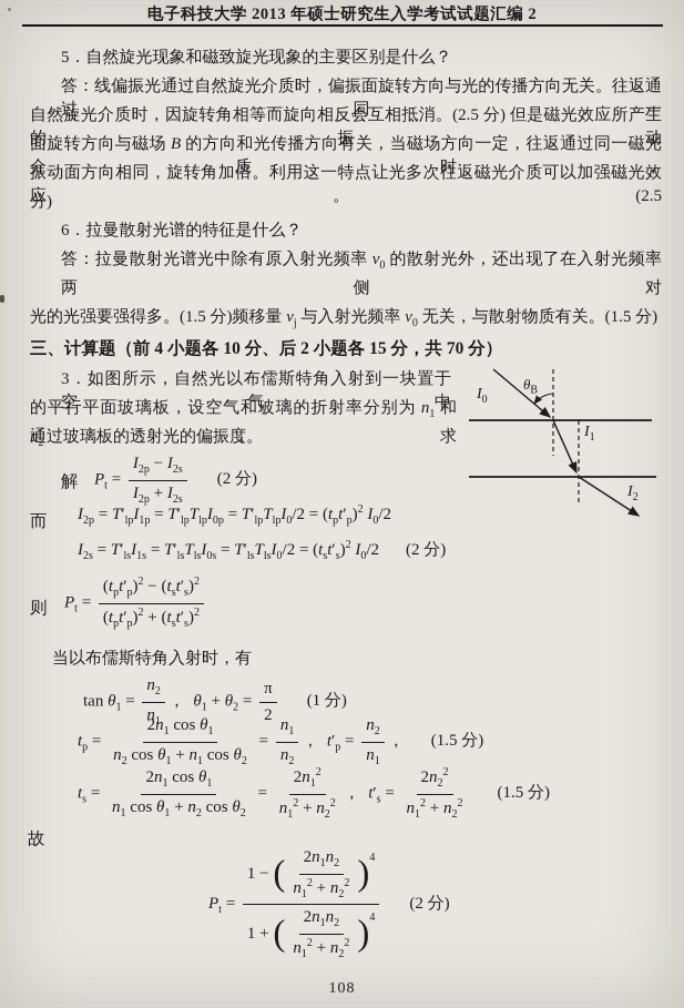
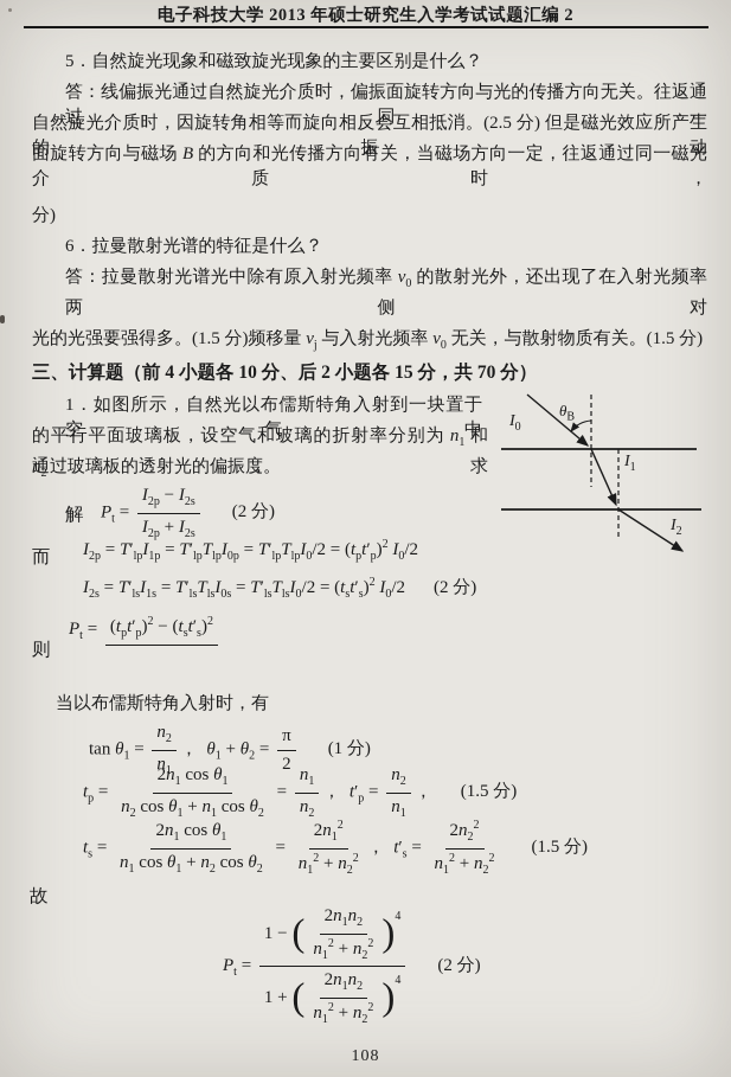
  电子科技大学 2013 年硕士研究生入学考试试题汇编 2
  5．自然旋光现象和磁致旋光现象的主要区别是什么？
  答：线偏振光通过自然旋光介质时，偏振面旋转方向与光的传播方向无关。往返通过同一
  自然旋光介质时，因旋转角相等而旋向相反会互相抵消。(2.5 分) 但是磁光效应所产生的振动
  面旋转方向与磁场 B 的方向和光传播方向有关，当磁场方向一定，往返通过同一磁光介质时，
- 振动面方向相同，旋转角加倍。利用这一特点让光多次往返磁光介质可以加强磁光效应。(2.5
  分)
  6．拉曼散射光谱的特征是什么？
  答：拉曼散射光谱光中除有原入射光频率 ν0 的散射光外，还出现了在入射光频率两侧对
  光的光强要强得多。(1.5 分)频移量 νj 与入射光频率 ν0 无关，与散射物质有关。(1.5 分)
  三、计算题（前 4 小题各 10 分、后 2 小题各 15 分，共 70 分）
- 3．如图所示，自然光以布儒斯特角入射到一块置于空气中
+ 1．如图所示，自然光以布儒斯特角入射到一块置于空气中
  的平行平面玻璃板，设空气和玻璃的折射率分别为 n1 和 n2，求
  通过玻璃板的透射光的偏振度。
  I0
  θB
  I1
  I2
  解
  Pt =
  I2p − I2s
  I2p + I2s
  (2 分)
  而
  I2p = T′lpI1p = T′lpTlpI0p = T′lpTlpI0/2 = (tpt′p)2 I0/2
  I2s = T′lsI1s = T′lsTlsI0s = T′lsTlsI0/2 = (tst′s)2 I0/2 (2 分)
  则
  Pt =
  (tpt′p)2 − (tst′s)2
- (tpt′p)2 + (tst′s)2
  当以布儒斯特角入射时，有
  tan θ1 =
  n2
  n1
  ， θ1 + θ2 =
  π
  2
  (1 分)
  tp =
  2n1 cos θ1
  n2 cos θ1 + n1 cos θ2
  =
  n1
  n2
  ， t′p =
  n2
  n1
  ， (1.5 分)
  ts =
  2n1 cos θ1
  n1 cos θ1 + n2 cos θ2
  =
  2n12
  n12 + n22
  ， t′s =
  2n22
  n12 + n22
  (1.5 分)
  故
  Pt =
  1 − (
  2n1n2
  n12 + n22
  )4
  1 + (
  2n1n2
  n12 + n22
  )4
  (2 分)
  108
